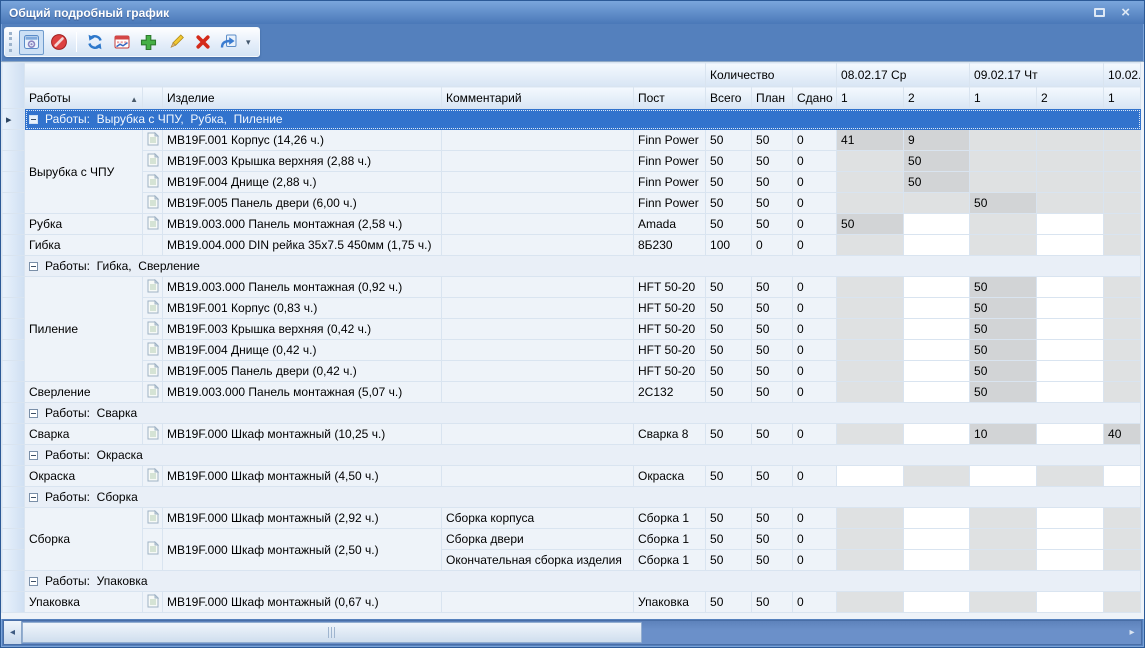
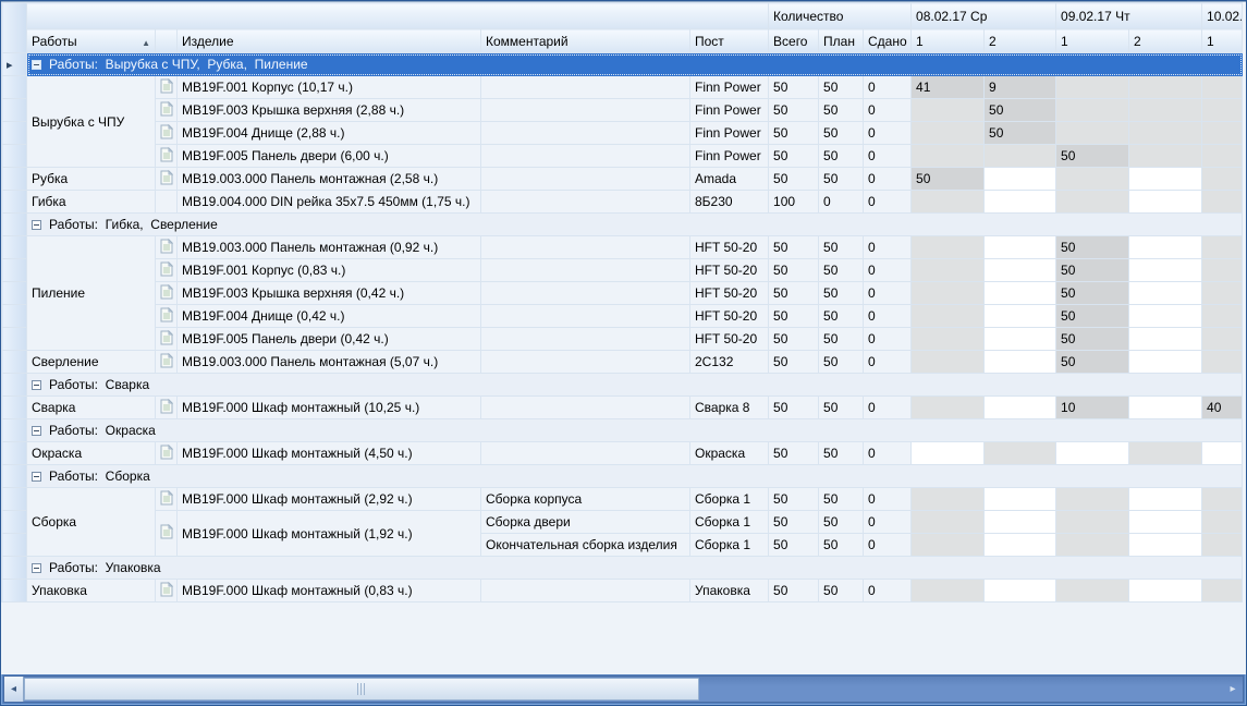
- Общий подробный график
- ×
- ▾
  		Количество	08.02.17 Ср	09.02.17 Чт	10.02.
  Работы ▲		Изделие	Комментарий	Пост	Всего	План	Сдано	1	2	1	2	1
  ▸	Работы: Вырубка с ЧПУ, Рубка, Пиление
- 	Вырубка с ЧПУ		МВ19F.001 Корпус (14,26 ч.)		Finn Power	50	50	0	41	9
+ 	Вырубка с ЧПУ		МВ19F.001 Корпус (10,17 ч.)		Finn Power	50	50	0	41	9
  		МВ19F.003 Крышка верхняя (2,88 ч.)		Finn Power	50	50	0		50
  		МВ19F.004 Днище (2,88 ч.)		Finn Power	50	50	0		50
  		МВ19F.005 Панель двери (6,00 ч.)		Finn Power	50	50	0			50
  	Рубка		МВ19.003.000 Панель монтажная (2,58 ч.)		Amada	50	50	0	50
  	Гибка		МВ19.004.000 DIN рейка 35х7.5 450мм (1,75 ч.)		8Б230	100	0	0
  	Работы: Гибка, Сверление
  	Пиление		МВ19.003.000 Панель монтажная (0,92 ч.)		HFT 50-20	50	50	0			50
  		МВ19F.001 Корпус (0,83 ч.)		HFT 50-20	50	50	0			50
  		МВ19F.003 Крышка верхняя (0,42 ч.)		HFT 50-20	50	50	0			50
  		МВ19F.004 Днище (0,42 ч.)		HFT 50-20	50	50	0			50
  		МВ19F.005 Панель двери (0,42 ч.)		HFT 50-20	50	50	0			50
  	Сверление		МВ19.003.000 Панель монтажная (5,07 ч.)		2С132	50	50	0			50
  	Работы: Сварка
  	Сварка		МВ19F.000 Шкаф монтажный (10,25 ч.)		Сварка 8	50	50	0			10		40
  	Работы: Окраска
  	Окраска		МВ19F.000 Шкаф монтажный (4,50 ч.)		Окраска	50	50	0
  	Работы: Сборка
  	Сборка		МВ19F.000 Шкаф монтажный (2,92 ч.)	Сборка корпуса	Сборка 1	50	50	0
- 		МВ19F.000 Шкаф монтажный (2,50 ч.)	Сборка двери	Сборка 1	50	50	0
+ 		МВ19F.000 Шкаф монтажный (1,92 ч.)	Сборка двери	Сборка 1	50	50	0
  	Окончательная сборка изделия	Сборка 1	50	50	0
  	Работы: Упаковка
- 	Упаковка		МВ19F.000 Шкаф монтажный (0,67 ч.)		Упаковка	50	50	0
+ 	Упаковка		МВ19F.000 Шкаф монтажный (0,83 ч.)		Упаковка	50	50	0
  ◂
  ▸
